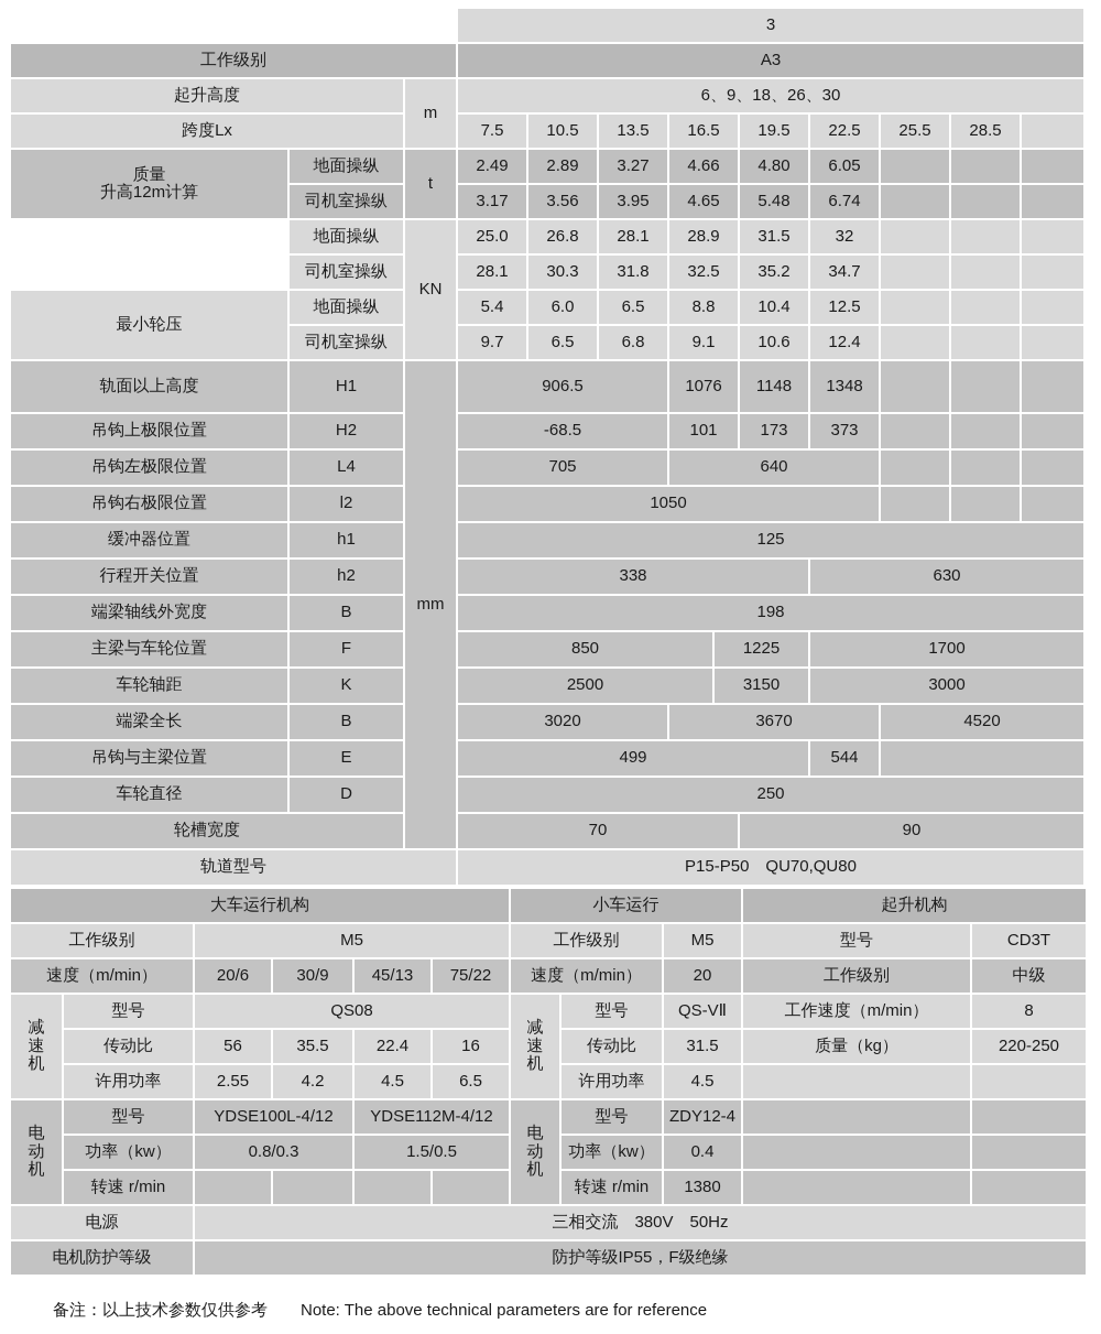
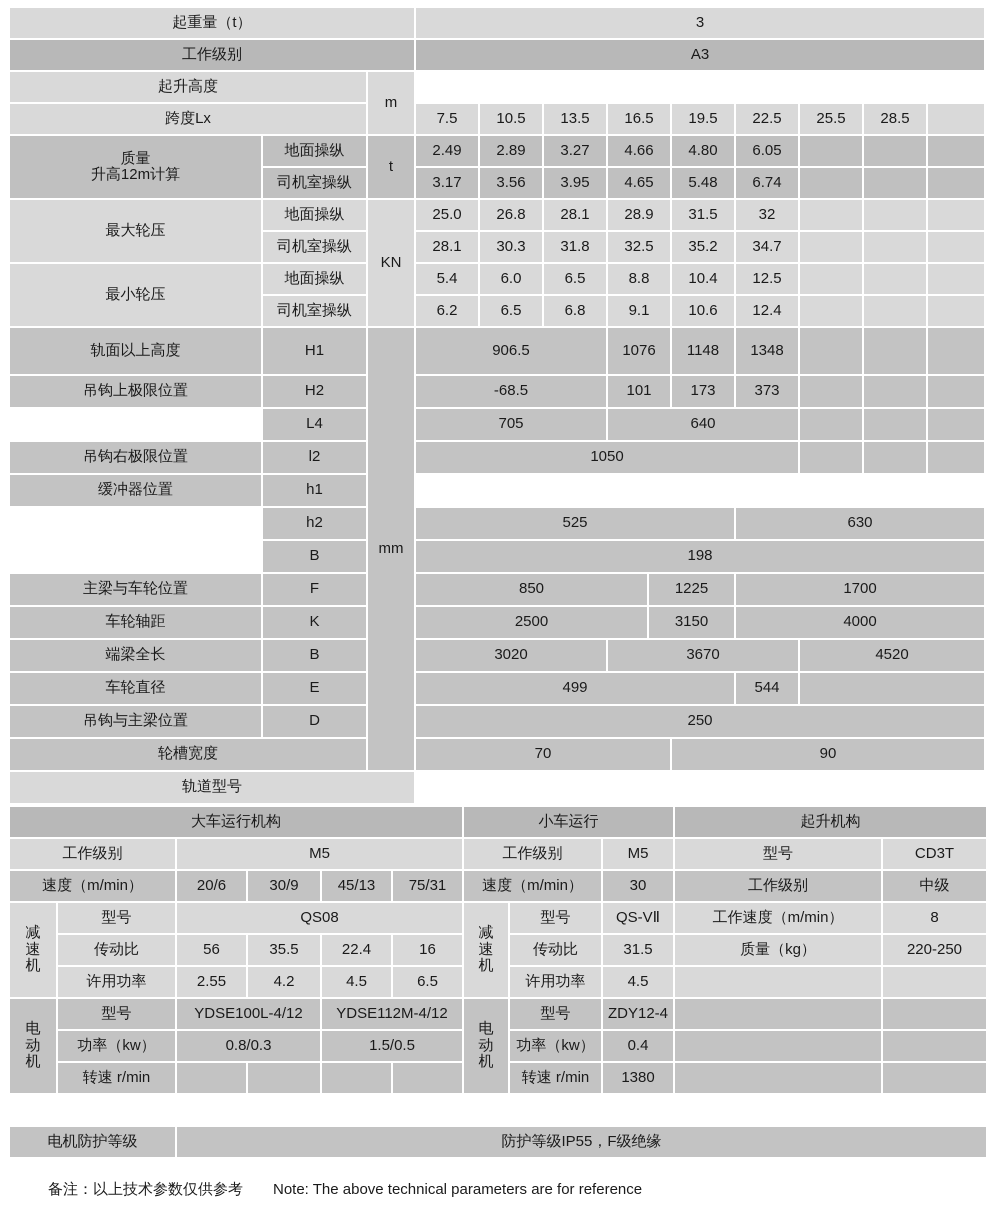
+ 起重量（t）
  3
  工作级别
  A3
  起升高度
  m
- 6、9、18、26、30
  跨度Lx
  7.5
  10.5
  13.5
  16.5
  19.5
  22.5
  25.5
  28.5
  质量
  升高12m计算
  地面操纵
  t
  2.49
  2.89
  3.27
  4.66
  4.80
  6.05
  司机室操纵
  3.17
  3.56
  3.95
  4.65
  5.48
  6.74
+ 最大轮压
  地面操纵
  KN
  25.0
  26.8
  28.1
  28.9
  31.5
  32
  司机室操纵
  28.1
  30.3
  31.8
  32.5
  35.2
  34.7
  最小轮压
  地面操纵
  5.4
  6.0
  6.5
  8.8
  10.4
  12.5
  司机室操纵
- 9.7
+ 6.2
  6.5
  6.8
  9.1
  10.6
  12.4
  轨面以上高度
  H1
  mm
  906.5
  1076
  1148
  1348
  吊钩上极限位置
  H2
  -68.5
  101
  173
  373
- 吊钩左极限位置
  L4
  705
  640
  吊钩右极限位置
  l2
  1050
  缓冲器位置
  h1
- 125
- 行程开关位置
  h2
- 338
+ 525
  630
- 端梁轴线外宽度
  B
  198
  主梁与车轮位置
  F
  850
  1225
  1700
  车轮轴距
  K
  2500
  3150
- 3000
+ 4000
  端梁全长
  B
  3020
  3670
  4520
- 吊钩与主梁位置
+ 车轮直径
  E
  499
  544
- 车轮直径
+ 吊钩与主梁位置
  D
  250
  轮槽宽度
  70
  90
  轨道型号
- P15-P50 QU70,QU80
  大车运行机构
  小车运行
  起升机构
  工作级别
  M5
  工作级别
  M5
  型号
  CD3T
  速度（m/min）
  20/6
  30/9
  45/13
- 75/22
+ 75/31
  速度（m/min）
- 20
+ 30
  工作级别
  中级
  减
  速
  机
  型号
  QS08
  减
  速
  机
  型号
  QS-VⅡ
  工作速度（m/min）
  8
  传动比
  56
  35.5
  22.4
  16
  传动比
  31.5
  质量（kg）
  220-250
  许用功率
  2.55
  4.2
  4.5
  6.5
  许用功率
  4.5
  电
  动
  机
  型号
  YDSE100L-4/12
  YDSE112M-4/12
  电
  动
  机
  型号
  ZDY12-4
  功率（kw）
  0.8/0.3
  1.5/0.5
  功率（kw）
  0.4
  转速 r/min
  转速 r/min
  1380
- 电源
- 三相交流 380V 50Hz
  电机防护等级
  防护等级IP55，F级绝缘
  备注：以上技术参数仅供参考 Note: The above technical parameters are for reference
